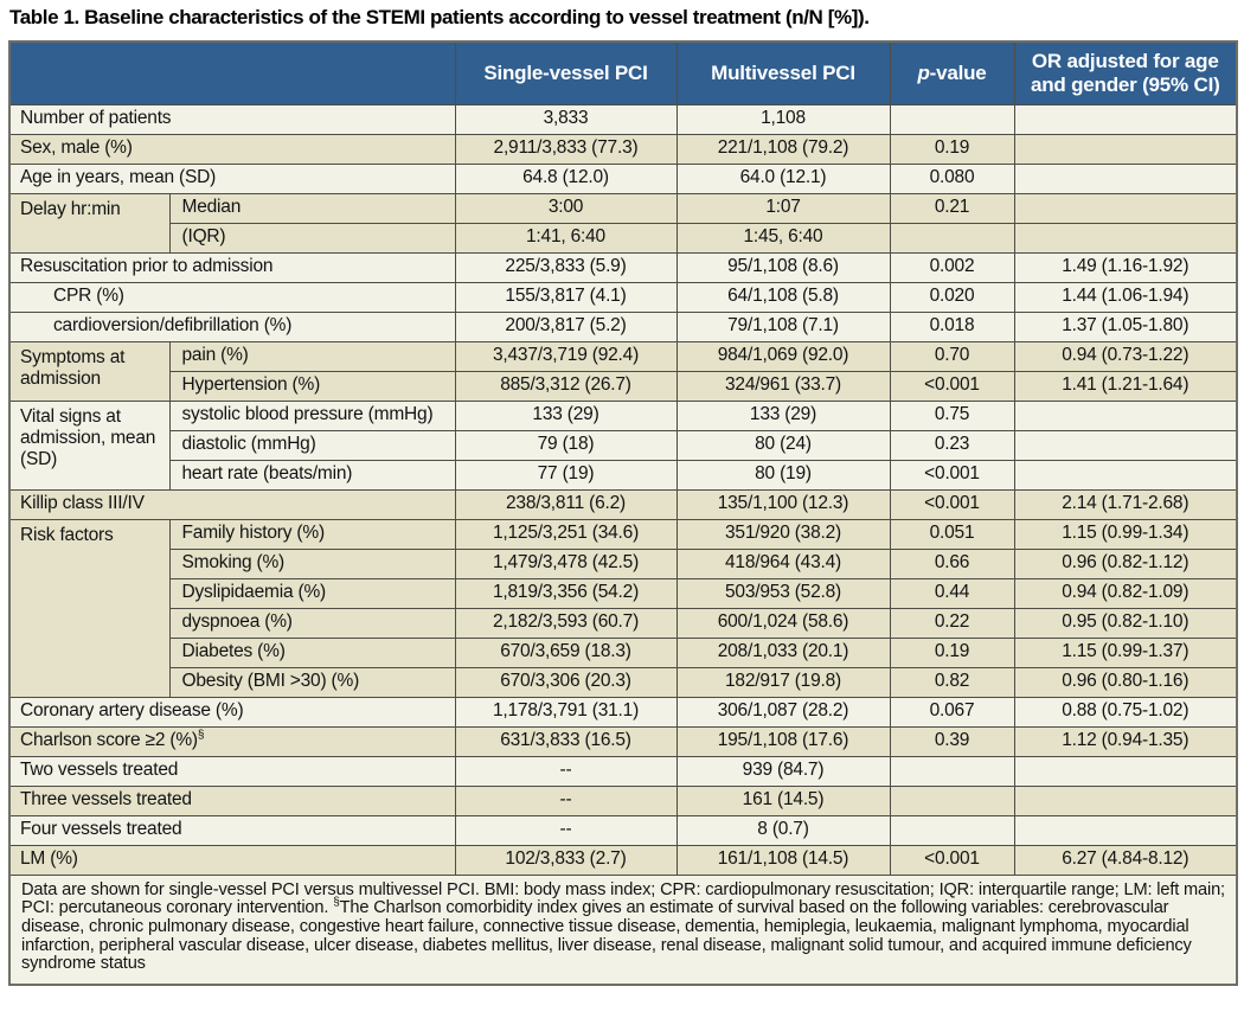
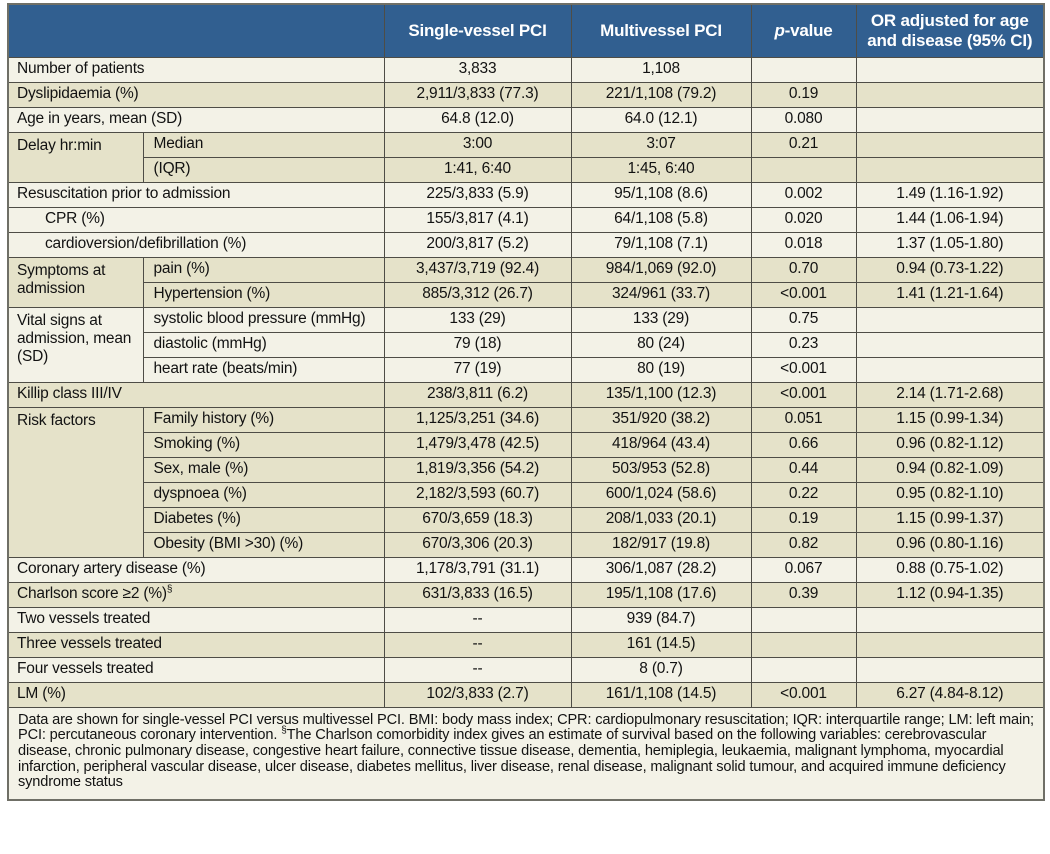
- Table 1. Baseline characteristics of the STEMI patients according to vessel treatment (n/N [%]).
- 	Single-vessel PCI	Multivessel PCI	p-value	OR adjusted for age and gender (95% CI)
+ 	Single-vessel PCI	Multivessel PCI	p-value	OR adjusted for age and disease (95% CI)
  Number of patients	3,833	1,108
- Sex, male (%)	2,911/3,833 (77.3)	221/1,108 (79.2)	0.19
+ Dyslipidaemia (%)	2,911/3,833 (77.3)	221/1,108 (79.2)	0.19
  Age in years, mean (SD)	64.8 (12.0)	64.0 (12.1)	0.080
- Delay hr:min	Median	3:00	1:07	0.21
+ Delay hr:min	Median	3:00	3:07	0.21
  (IQR)	1:41, 6:40	1:45, 6:40
  Resuscitation prior to admission	225/3,833 (5.9)	95/1,108 (8.6)	0.002	1.49 (1.16-1.92)
  CPR (%)	155/3,817 (4.1)	64/1,108 (5.8)	0.020	1.44 (1.06-1.94)
  cardioversion/defibrillation (%)	200/3,817 (5.2)	79/1,108 (7.1)	0.018	1.37 (1.05-1.80)
  Symptoms at admission	pain (%)	3,437/3,719 (92.4)	984/1,069 (92.0)	0.70	0.94 (0.73-1.22)
  Hypertension (%)	885/3,312 (26.7)	324/961 (33.7)	<0.001	1.41 (1.21-1.64)
  Vital signs at admission, mean (SD)	systolic blood pressure (mmHg)	133 (29)	133 (29)	0.75
  diastolic (mmHg)	79 (18)	80 (24)	0.23
  heart rate (beats/min)	77 (19)	80 (19)	<0.001
  Killip class III/IV	238/3,811 (6.2)	135/1,100 (12.3)	<0.001	2.14 (1.71-2.68)
  Risk factors	Family history (%)	1,125/3,251 (34.6)	351/920 (38.2)	0.051	1.15 (0.99-1.34)
  Smoking (%)	1,479/3,478 (42.5)	418/964 (43.4)	0.66	0.96 (0.82-1.12)
- Dyslipidaemia (%)	1,819/3,356 (54.2)	503/953 (52.8)	0.44	0.94 (0.82-1.09)
+ Sex, male (%)	1,819/3,356 (54.2)	503/953 (52.8)	0.44	0.94 (0.82-1.09)
  dyspnoea (%)	2,182/3,593 (60.7)	600/1,024 (58.6)	0.22	0.95 (0.82-1.10)
  Diabetes (%)	670/3,659 (18.3)	208/1,033 (20.1)	0.19	1.15 (0.99-1.37)
  Obesity (BMI >30) (%)	670/3,306 (20.3)	182/917 (19.8)	0.82	0.96 (0.80-1.16)
  Coronary artery disease (%)	1,178/3,791 (31.1)	306/1,087 (28.2)	0.067	0.88 (0.75-1.02)
  Charlson score ≥2 (%)§	631/3,833 (16.5)	195/1,108 (17.6)	0.39	1.12 (0.94-1.35)
  Two vessels treated	--	939 (84.7)
  Three vessels treated	--	161 (14.5)
  Four vessels treated	--	8 (0.7)
  LM (%)	102/3,833 (2.7)	161/1,108 (14.5)	<0.001	6.27 (4.84-8.12)
  Data are shown for single-vessel PCI versus multivessel PCI. BMI: body mass index; CPR: cardiopulmonary resuscitation; IQR: interquartile range; LM: left main; PCI: percutaneous coronary intervention. §The Charlson comorbidity index gives an estimate of survival based on the following variables: cerebrovascular disease, chronic pulmonary disease, congestive heart failure, connective tissue disease, dementia, hemiplegia, leukaemia, malignant lymphoma, myocardial infarction, peripheral vascular disease, ulcer disease, diabetes mellitus, liver disease, renal disease, malignant solid tumour, and acquired immune deficiency syndrome status
